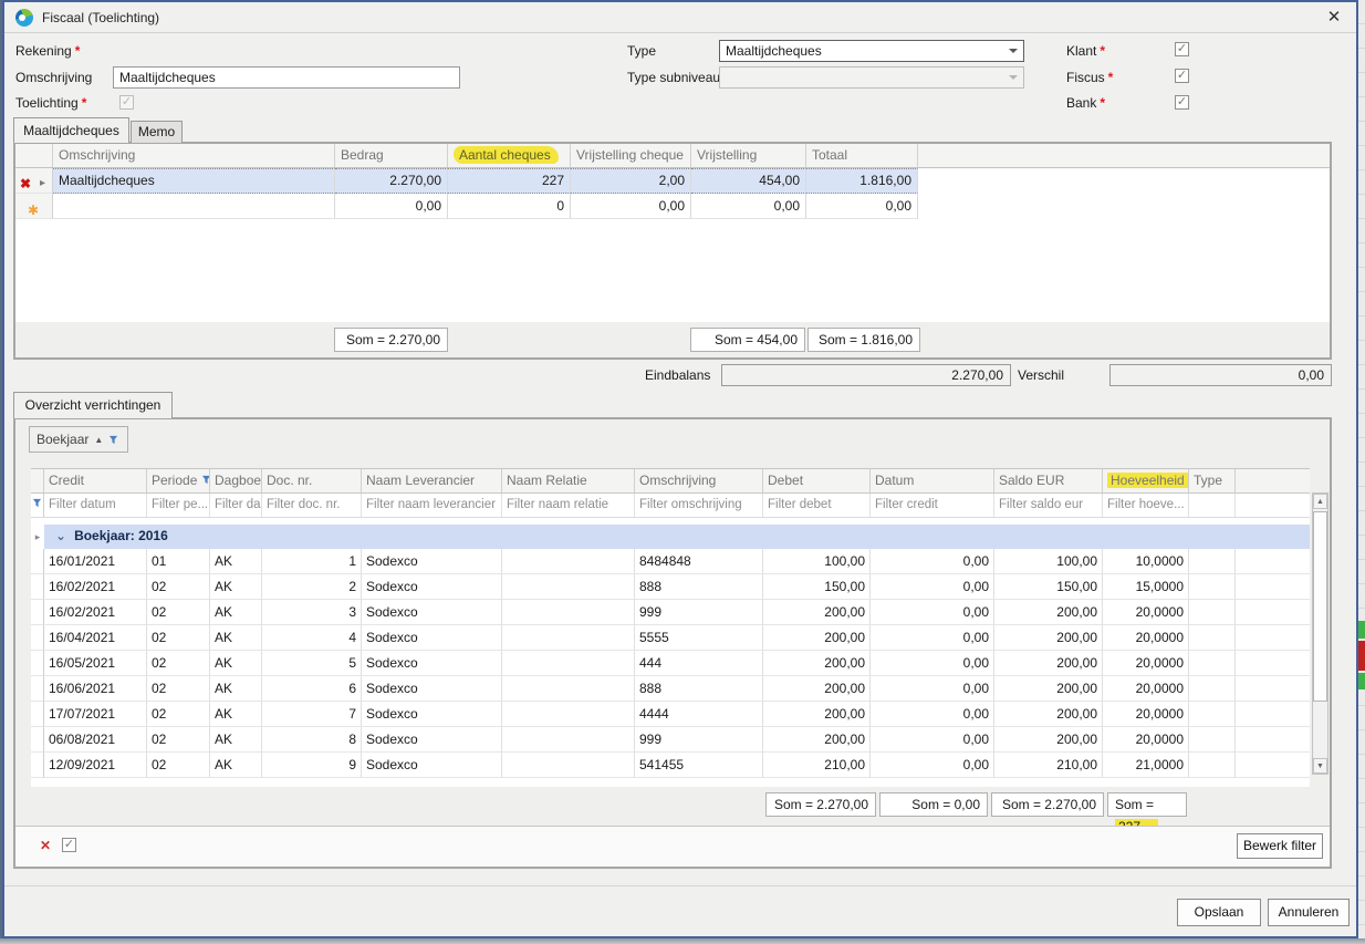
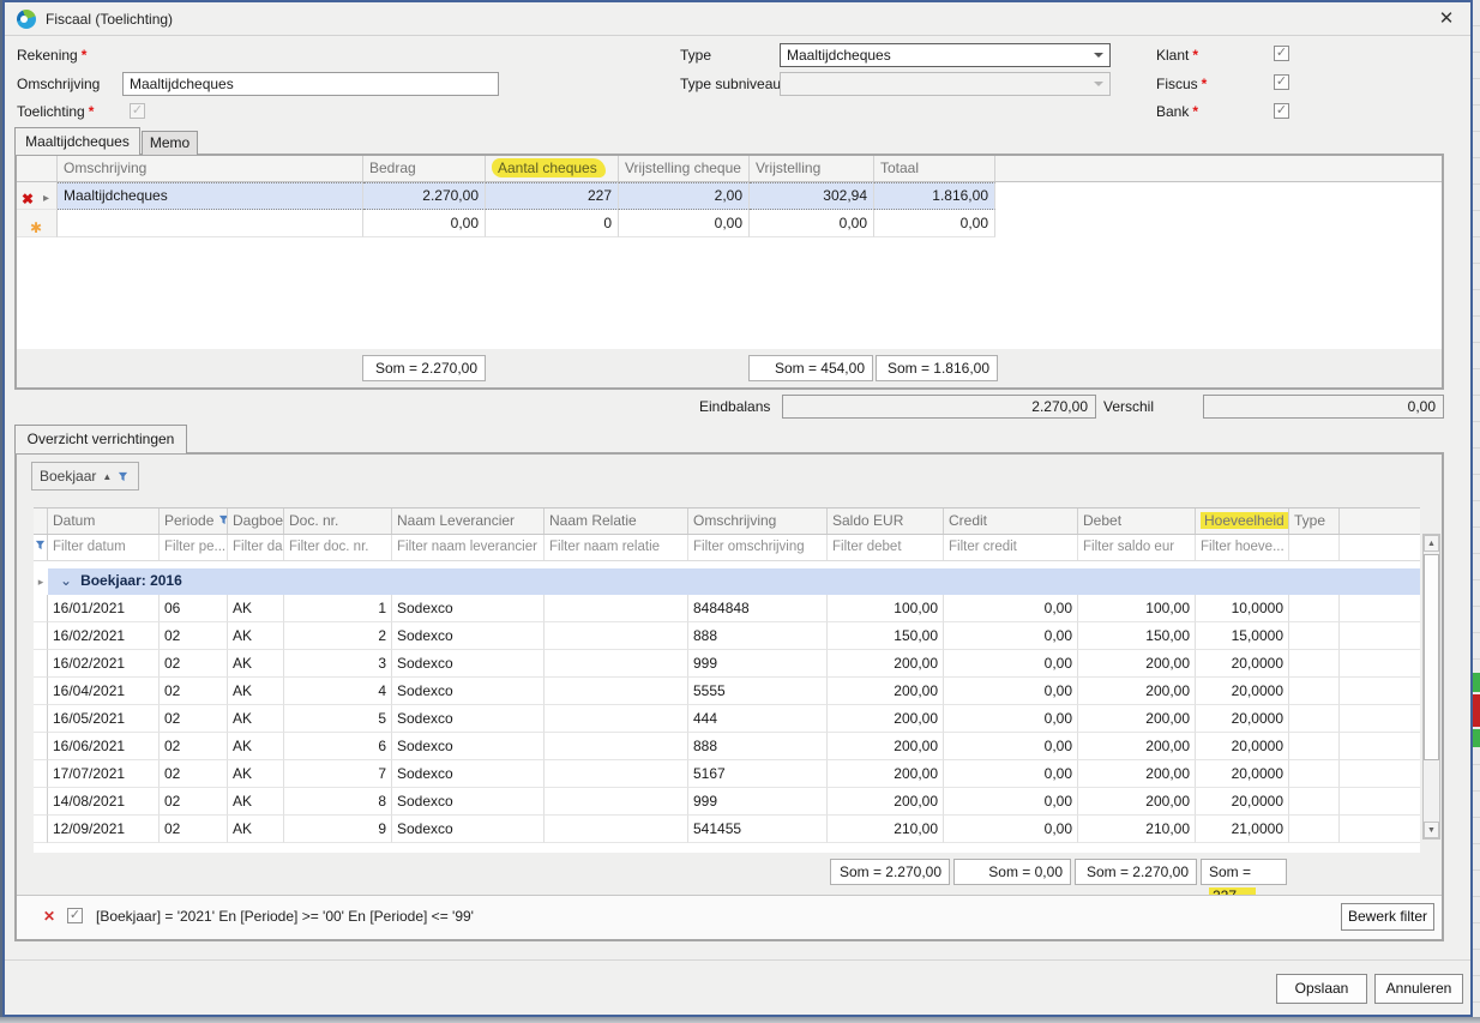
  Fiscaal (Toelichting)
  ✕
  Rekening *
  Type
  Maaltijdcheques
  Klant *
  ✓
  Omschrijving
  Maaltijdcheques
  Type subniveau
  Fiscus *
  ✓
  Toelichting *
  ✓
  Bank *
  ✓
  Maaltijdcheques
  Memo
  Omschrijving
  Bedrag
  Aantal cheques
  Vrijstelling cheque
  Vrijstelling
  Totaal
  ✖
  ▸
  Maaltijdcheques
  2.270,00
  227
  2,00
- 454,00
+ 302,94
  1.816,00
  ✱
  0,00
  0
  0,00
  0,00
  0,00
  Som = 2.270,00
  Som = 454,00
  Som = 1.816,00
  Eindbalans
  2.270,00
  Verschil
  0,00
  Overzicht verrichtingen
  Boekjaar
  ▲
- Credit
+ Datum
  Periode
  Dagboe
  Doc. nr.
  Naam Leverancier
  Naam Relatie
  Omschrijving
- Debet
+ Saldo EUR
- Datum
+ Credit
- Saldo EUR
+ Debet
  Hoeveelheid
  Type
  Filter datum
  Filter pe...
  Filter da
  Filter doc. nr.
  Filter naam leverancier
  Filter naam relatie
  Filter omschrijving
  Filter debet
  Filter credit
  Filter saldo eur
  Filter hoeve...
  ▸
  ⌄ Boekjaar: 2016
  16/01/2021
- 01
+ 06
  AK
  1
  Sodexco
  8484848
  100,00
  0,00
  100,00
  10,0000
  16/02/2021
  02
  AK
  2
  Sodexco
  888
  150,00
  0,00
  150,00
  15,0000
  16/02/2021
  02
  AK
  3
  Sodexco
  999
  200,00
  0,00
  200,00
  20,0000
  16/04/2021
  02
  AK
  4
  Sodexco
  5555
  200,00
  0,00
  200,00
  20,0000
  16/05/2021
  02
  AK
  5
  Sodexco
  444
  200,00
  0,00
  200,00
  20,0000
  16/06/2021
  02
  AK
  6
  Sodexco
  888
  200,00
  0,00
  200,00
  20,0000
  17/07/2021
  02
  AK
  7
  Sodexco
- 4444
+ 5167
  200,00
  0,00
  200,00
  20,0000
- 06/08/2021
+ 14/08/2021
  02
  AK
  8
  Sodexco
  999
  200,00
  0,00
  200,00
  20,0000
  12/09/2021
  02
  AK
  9
  Sodexco
  541455
  210,00
  0,00
  210,00
  21,0000
  Som = 2.270,00
  Som = 0,00
  Som = 2.270,00
  ✕
  ✓
+ [Boekjaar] = '2021' En [Periode] >= '00' En [Periode] <= '99'
  Bewerk filter
  Opslaan
  Annuleren
